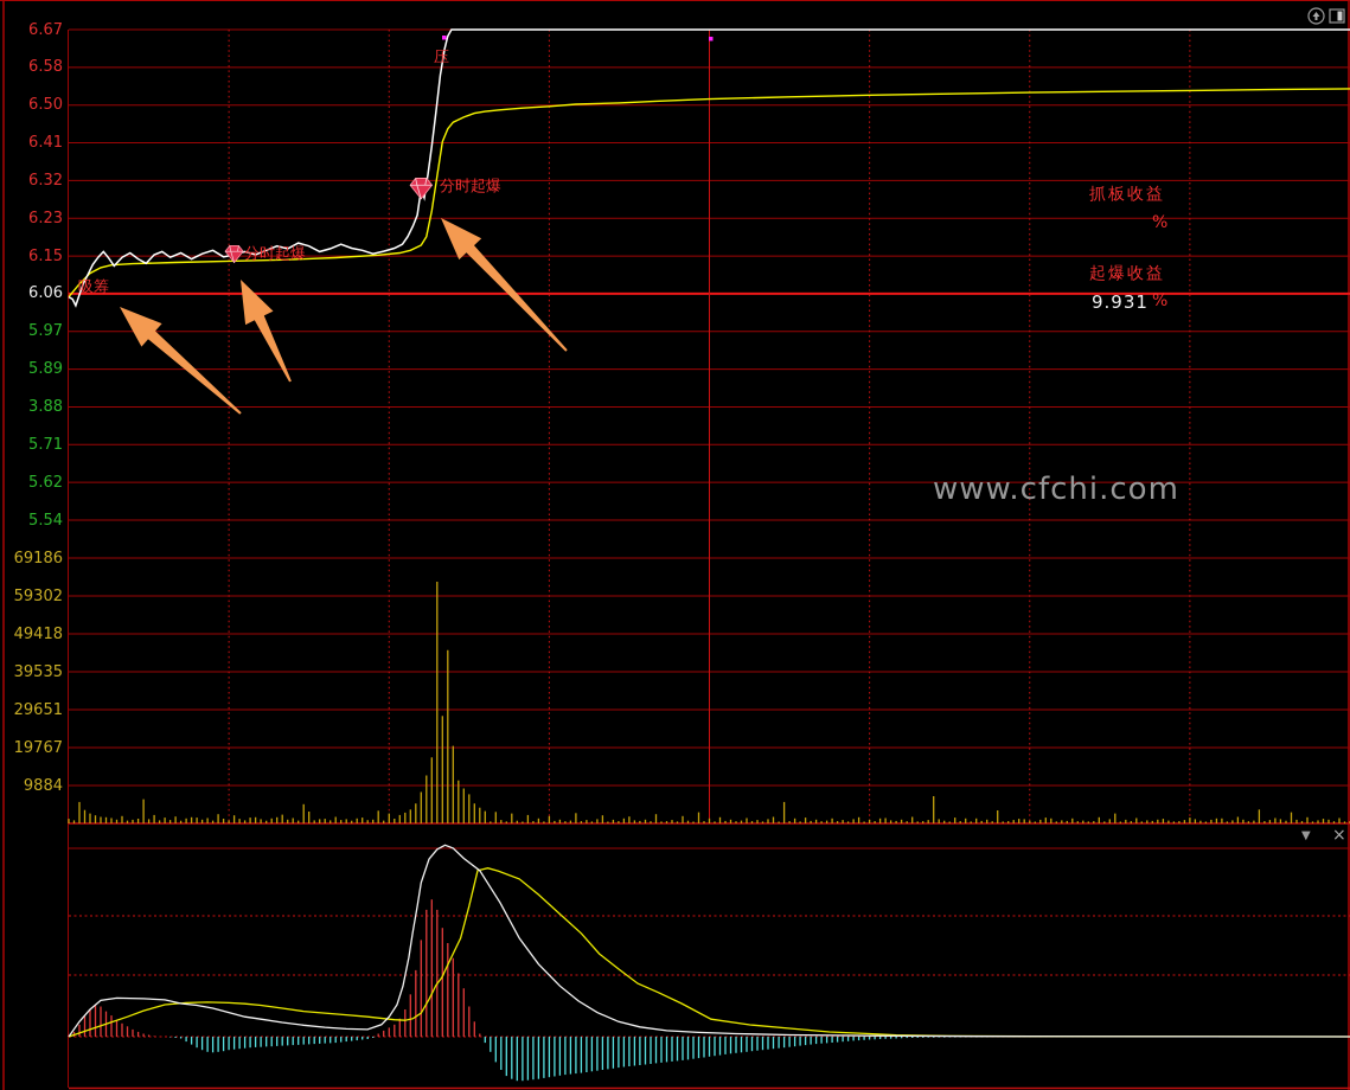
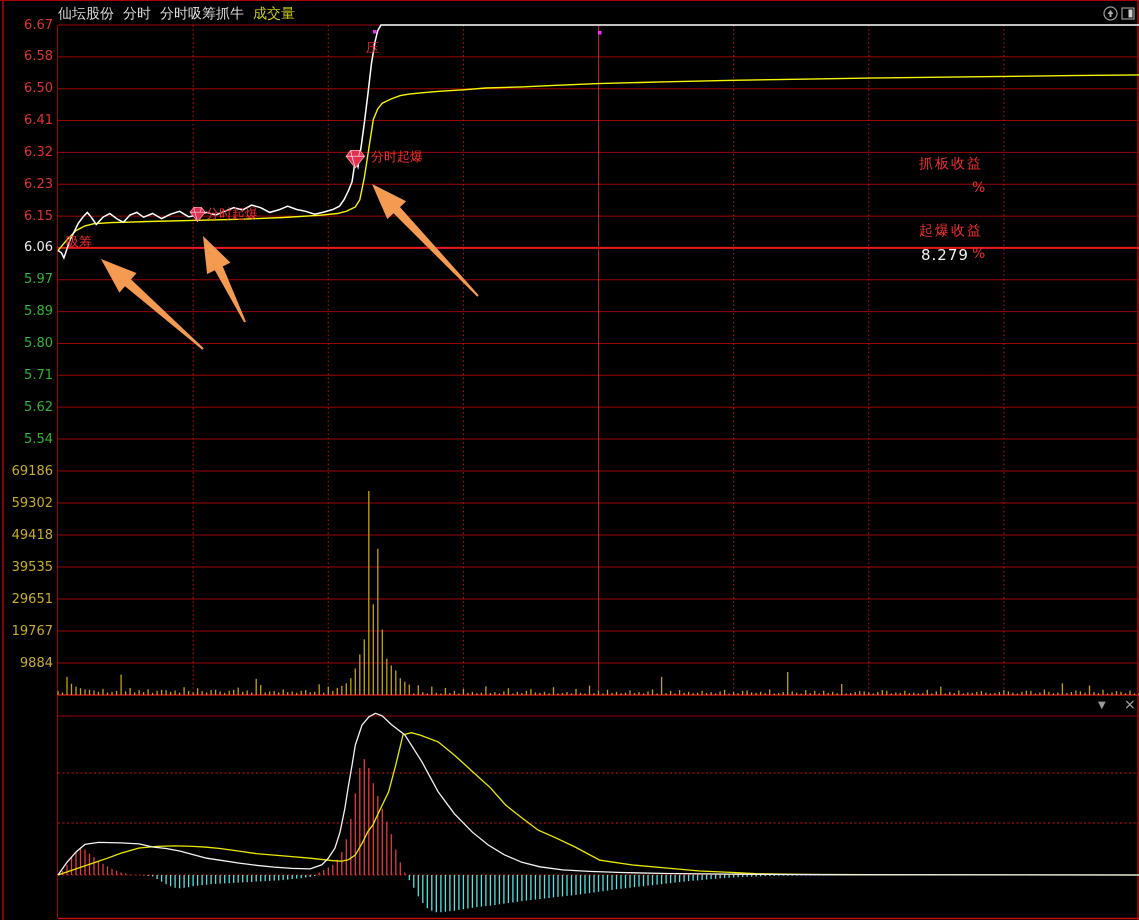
+ 仙坛股份
+ 分时
+ 分时吸筹抓牛
+ 成交量
  吸筹
  分时起爆
  分时起爆
  压
  抓板收益
  %
  起爆收益
- 9.931
+ 8.279
  %
- www.cfchi.com
  ▼
  ×
  6.67
  6.58
  6.50
  6.41
  6.32
  6.23
  6.15
  6.06
  5.97
  5.89
- 3.88
+ 5.80
  5.71
  5.62
  5.54
  69186
  59302
  49418
  39535
  29651
  19767
  9884
